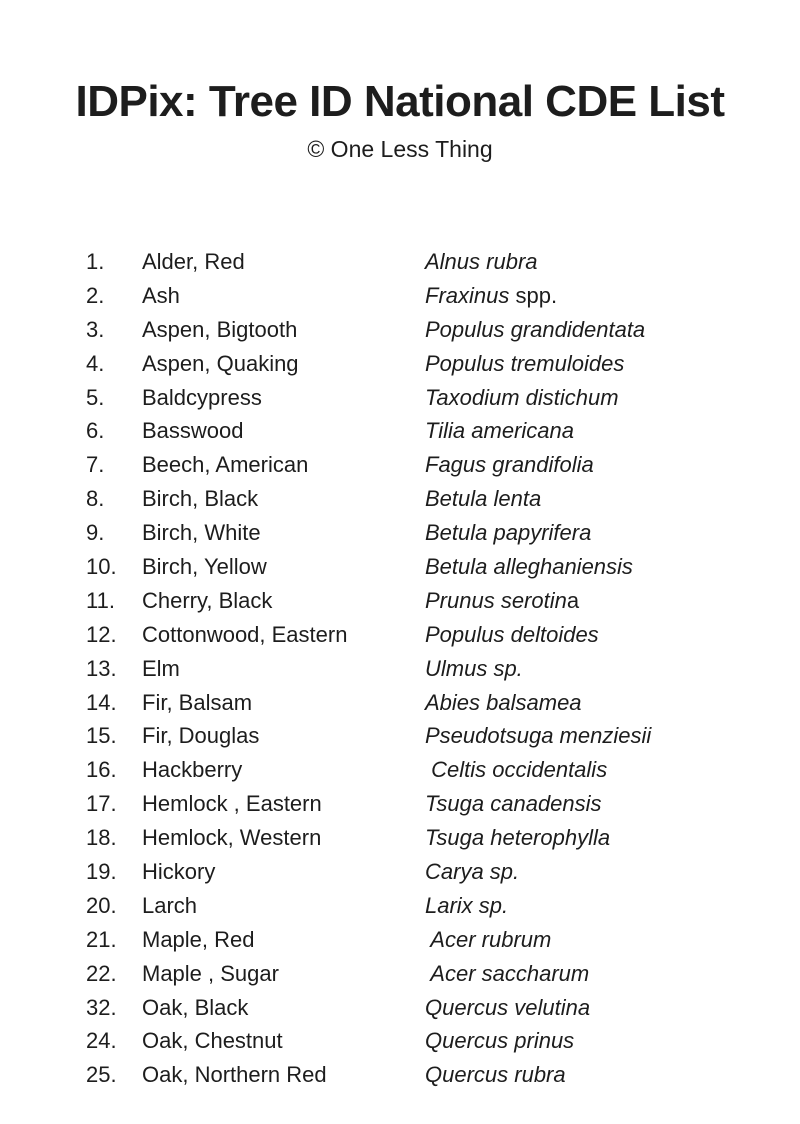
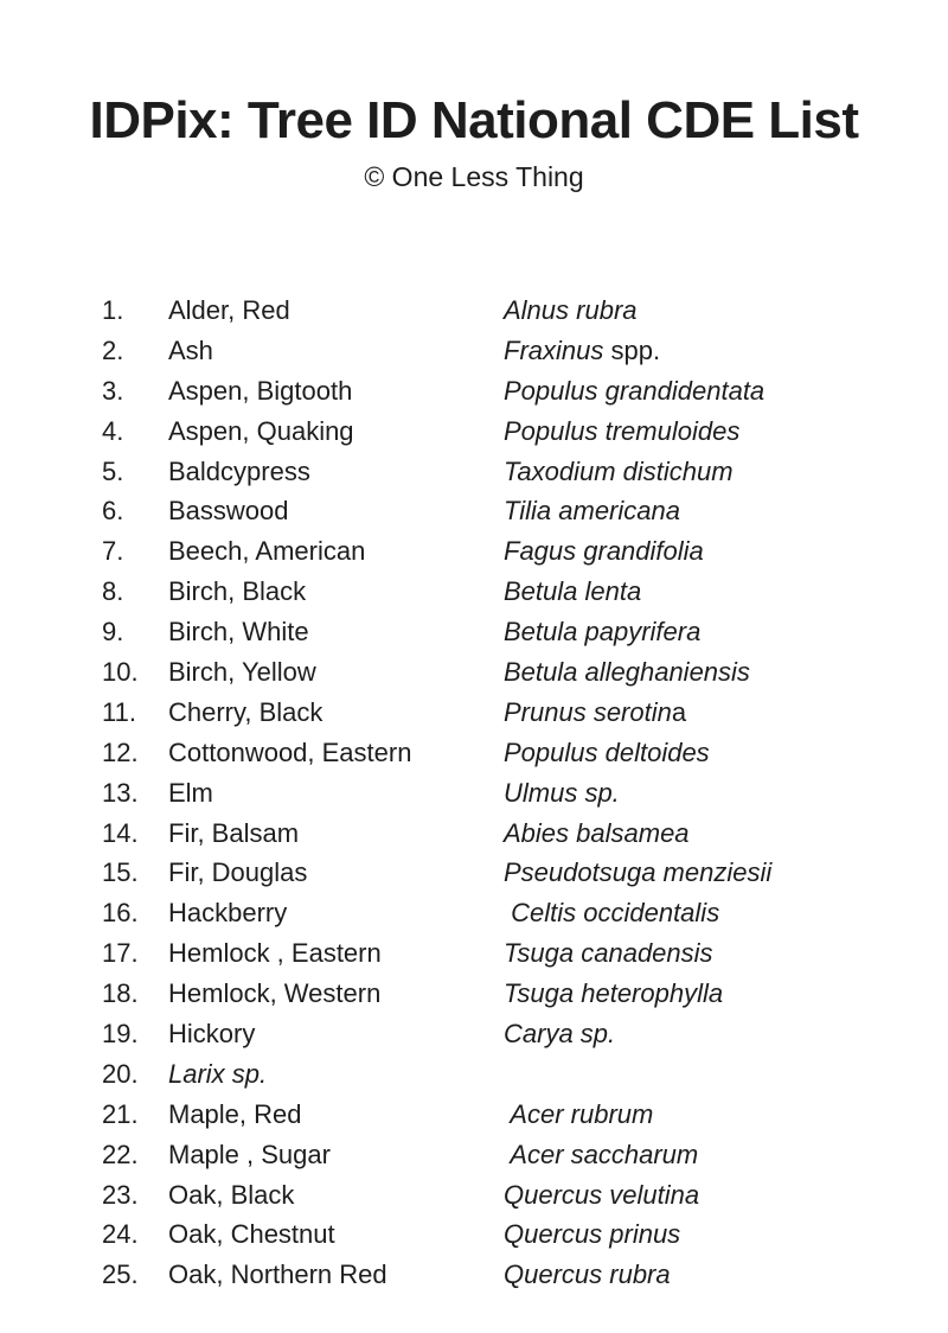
  IDPix: Tree ID National CDE List
  © One Less Thing
  1.
  Alder, Red
  Alnus rubra
  2.
  Ash
  Fraxinus spp.
  3.
  Aspen, Bigtooth
  Populus grandidentata
  4.
  Aspen, Quaking
  Populus tremuloides
  5.
  Baldcypress
  Taxodium distichum
  6.
  Basswood
  Tilia americana
  7.
  Beech, American
  Fagus grandifolia
  8.
  Birch, Black
  Betula lenta
  9.
  Birch, White
  Betula papyrifera
  10.
  Birch, Yellow
  Betula alleghaniensis
  11.
  Cherry, Black
  Prunus serotina
  12.
  Cottonwood, Eastern
  Populus deltoides
  13.
  Elm
  Ulmus sp.
  14.
  Fir, Balsam
  Abies balsamea
  15.
  Fir, Douglas
  Pseudotsuga menziesii
  16.
  Hackberry
  Celtis occidentalis
  17.
  Hemlock , Eastern
  Tsuga canadensis
  18.
  Hemlock, Western
  Tsuga heterophylla
  19.
  Hickory
  Carya sp.
  20.
- Larch
  Larix sp.
  21.
  Maple, Red
  Acer rubrum
  22.
  Maple , Sugar
  Acer saccharum
- 32.
+ 23.
  Oak, Black
  Quercus velutina
  24.
  Oak, Chestnut
  Quercus prinus
  25.
  Oak, Northern Red
  Quercus rubra
